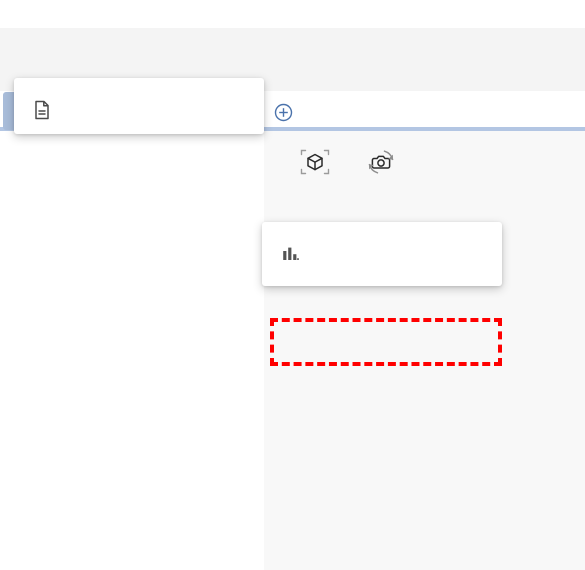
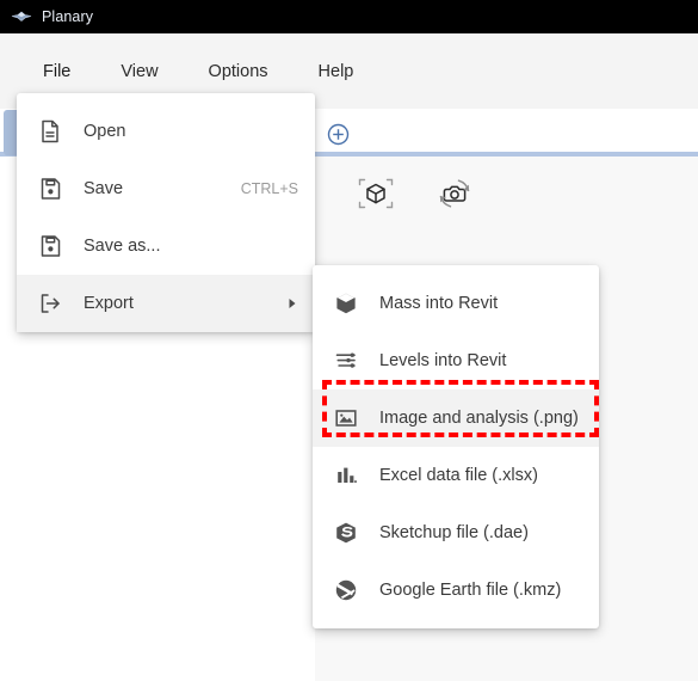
+ Planary
+ File
+ View
+ Options
+ Help
+ Open
+ Save
+ CTRL+S
+ Save as...
+ Export
+ Mass into Revit
+ Levels into Revit
+ Image and analysis (.png)
+ Excel data file (.xlsx)
+ Sketchup file (.dae)
+ Google Earth file (.kmz)
